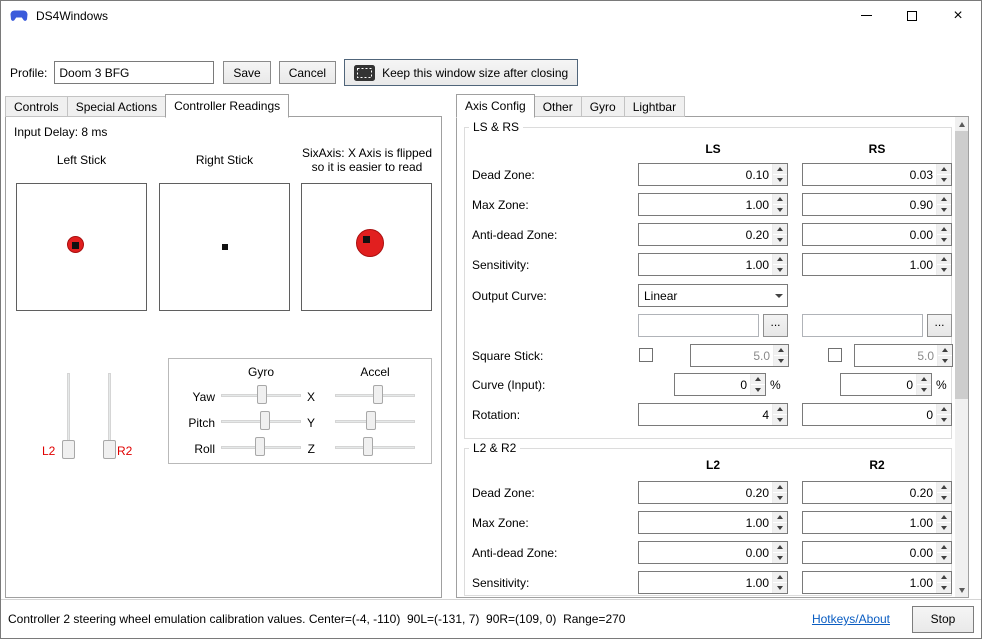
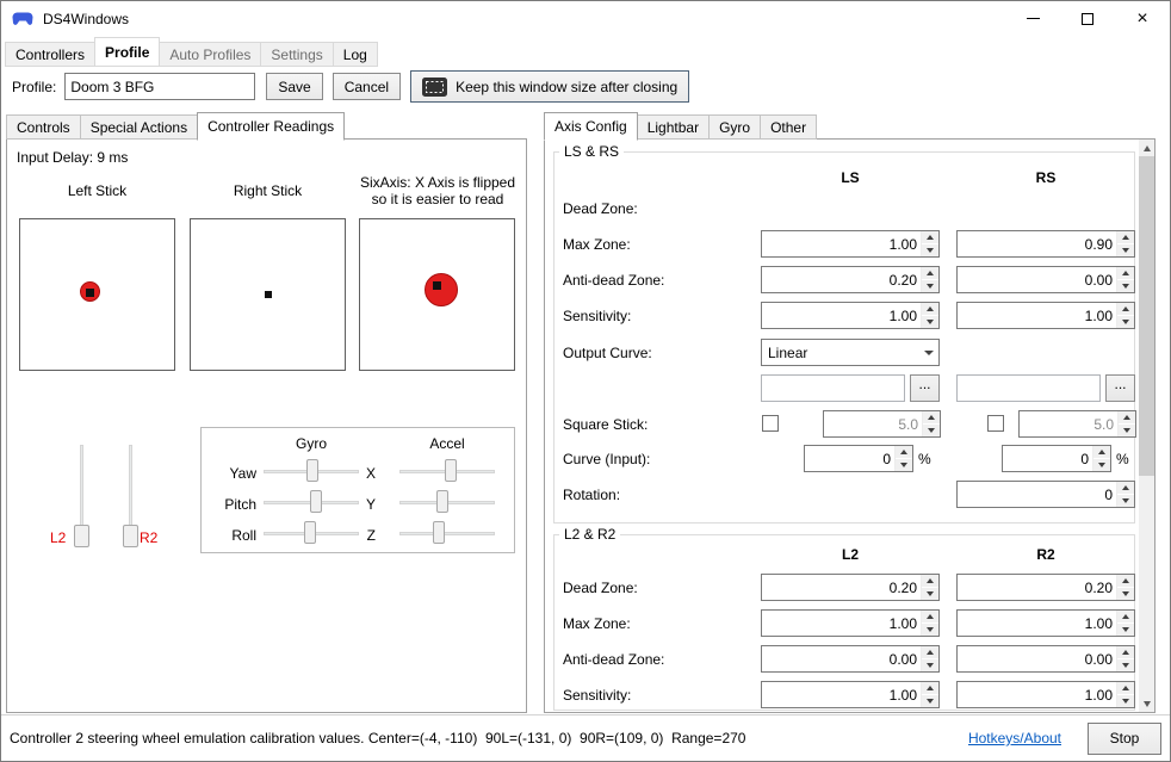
  DS4Windows
  ×
+ Controllers
+ Profile
+ Auto Profiles
+ Settings
+ Log
  Profile:
  Doom 3 BFG
  Save
  Cancel
  Keep this window size after closing
  Controls
  Special Actions
  Controller Readings
- Input Delay: 8 ms
+ Input Delay: 9 ms
  Left Stick
  Right Stick
  SixAxis: X Axis is flipped so it is easier to read
  L2
  R2
  Gyro
  Accel
  Yaw
  Pitch
  Roll
  X
  Y
  Z
  Axis Config
- Other
+ Lightbar
  Gyro
- Lightbar
+ Other
  LS & RS
  LS
  RS
  Dead Zone:
- 0.10
- 0.03
  Max Zone:
  1.00
  0.90
  Anti-dead Zone:
  0.20
  0.00
  Sensitivity:
  1.00
  1.00
  Output Curve:
  Linear
  ...
  ...
  Square Stick:
  5.0
  5.0
  Curve (Input):
  0
  %
  0
  %
  Rotation:
- 4
  0
  L2 & R2
  L2
  R2
  Dead Zone:
  0.20
  0.20
  Max Zone:
  1.00
  1.00
  Anti-dead Zone:
  0.00
  0.00
  Sensitivity:
  1.00
  1.00
- Controller 2 steering wheel emulation calibration values. Center=(-4, -110) 90L=(-131, 7) 90R=(109, 0) Range=270
+ Controller 2 steering wheel emulation calibration values. Center=(-4, -110) 90L=(-131, 0) 90R=(109, 0) Range=270
  Hotkeys/About
  Stop
